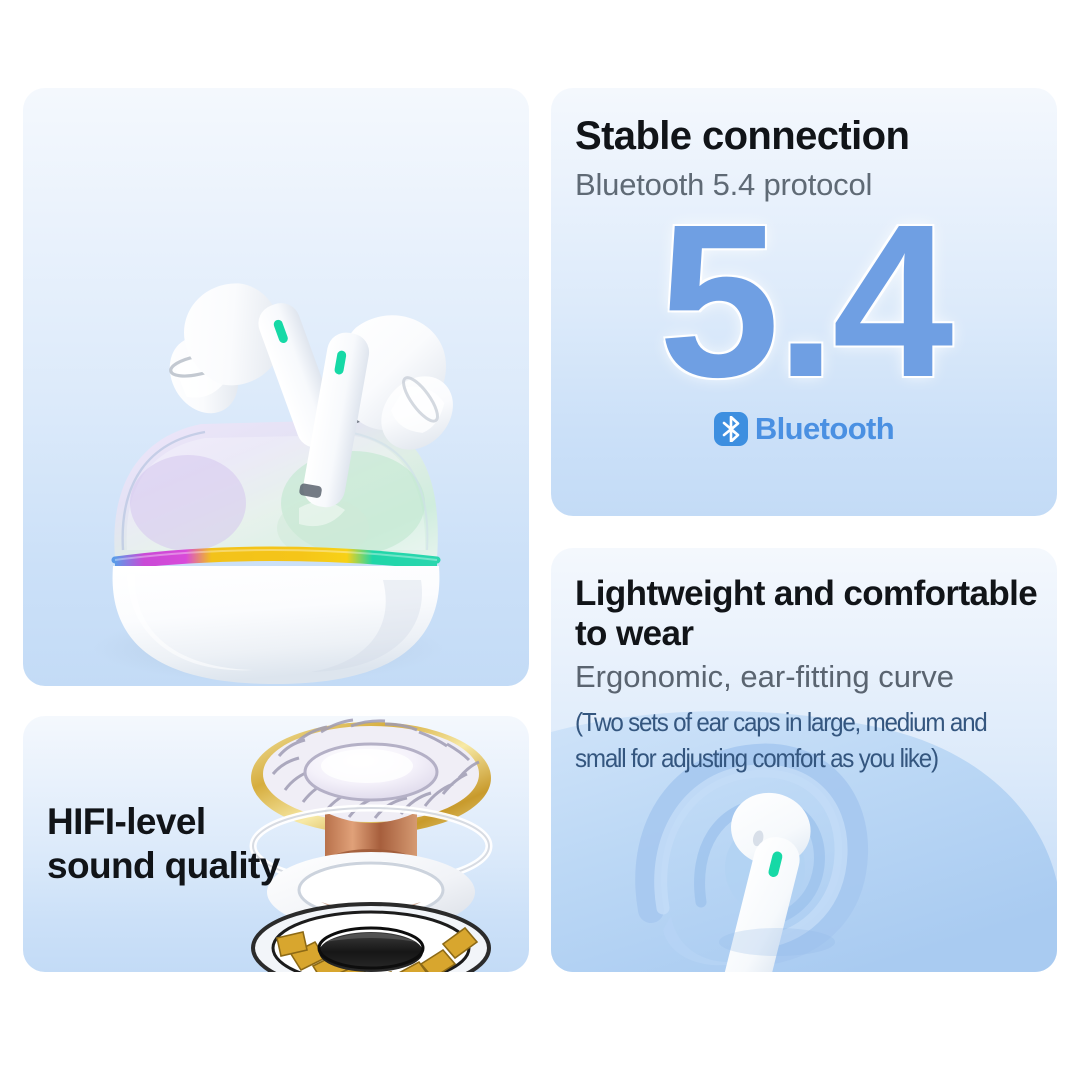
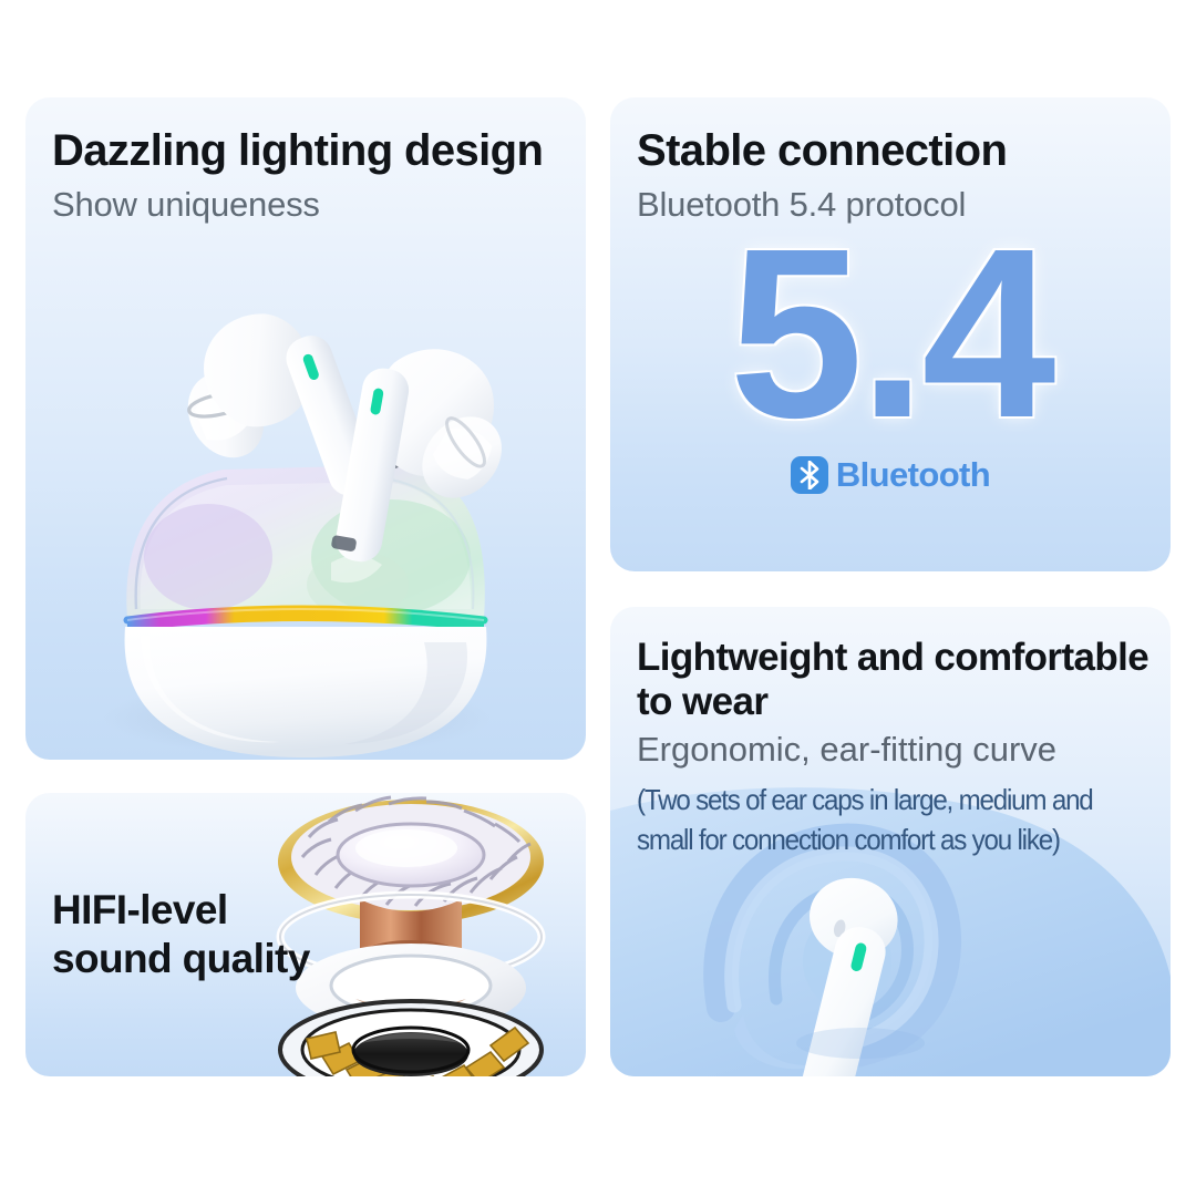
+ Dazzling lighting design
+ Show uniqueness
  Stable connection
  Bluetooth 5.4 protocol
  5.4
  Bluetooth
  Lightweight and comfortable to wear
  Ergonomic, ear-fitting curve
  (Two sets of ear caps in large, medium and
- small for adjusting comfort as you like)
+ small for connection comfort as you like)
  HIFI-level
  sound quality
